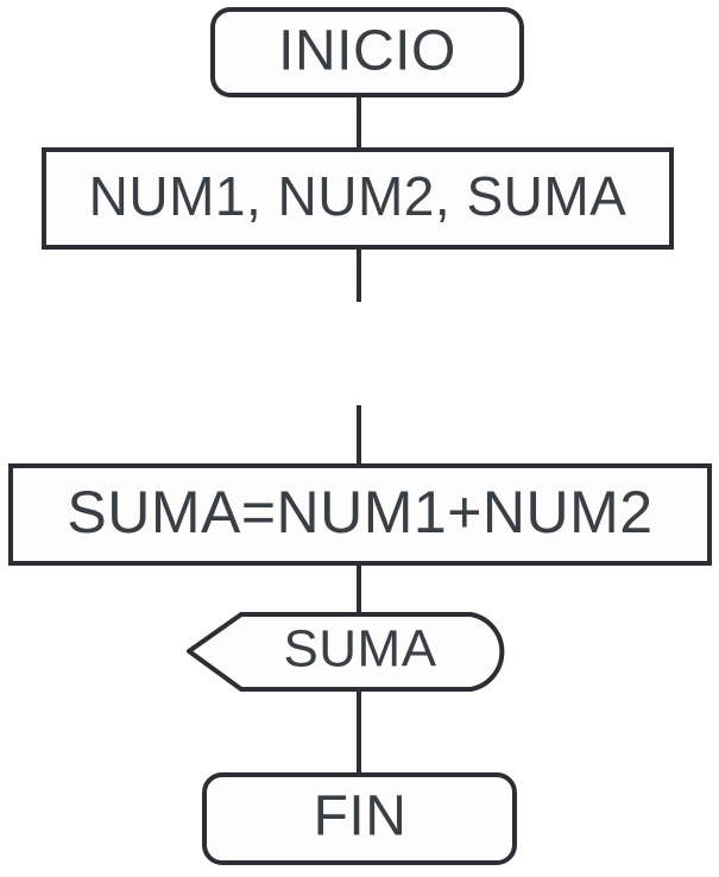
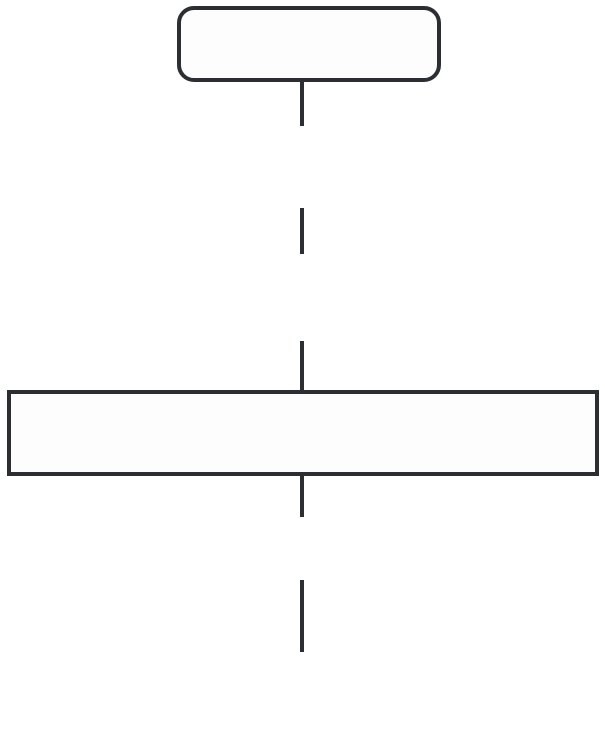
- INICIO
- NUM1, NUM2, SUMA
- SUMA=NUM1+NUM2
- SUMA
- FIN
